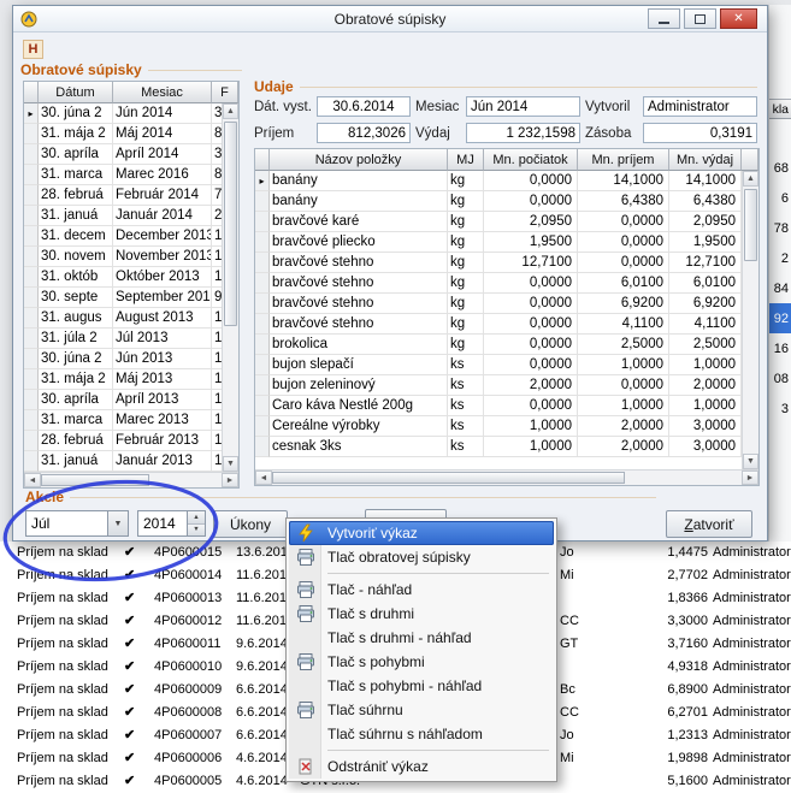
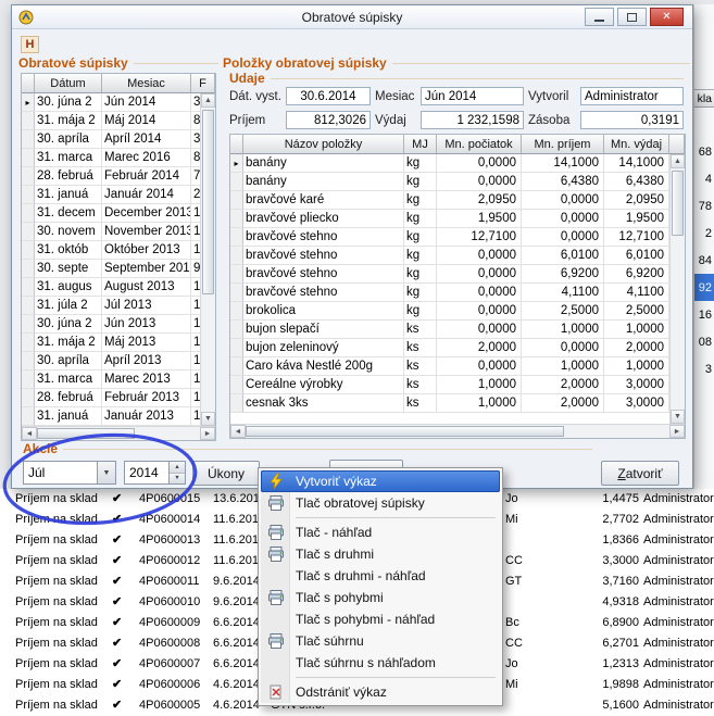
  Príjem na sklad
  ✔
  4P060015
  13.6.201
  Jo
  1,4475
  Administrator
  Príjea sklad
  4P0600014
  11.6.201
  Mi
  2,7702
  Administrator
  Príjem na sklad
  ✔
  4P0600013
  11.6.201
  1,8366
  Administrator
  Príjem na sklad
  ✔
  4P0600012
  11.6.201
  CC
  3,3000
  Administrator
  Príjem na sklad
  ✔
  4P0600011
  9.6.2014
  GT
  3,7160
  Administrator
  Príjem na sklad
  ✔
  4P0600010
  9.6.2014
  4,9318
  Administrator
  Príjem na sklad
  ✔
  4P0600009
  6.6.2014
  Bc
  6,8900
  Administrator
  Príjem na sklad
  ✔
  4P0600008
  6.6.2014
  CC
  6,2701
  Administrator
  Príjem na sklad
  ✔
  4P0600007
  6.6.2014
  Jo
  1,2313
  Administrator
  Príjem na sklad
  ✔
  4P0600006
  4.6.2014
  Mi
  1,9898
  Administrator
  Príjem na sklad
  ✔
  4P0600005
  4.6.2014
  5,1600
  Administrator
  kla
  68
- 6
+ 4
  78
  2
  84
  92
  16
  08
  3
  Obratové súpisky
  ✕
  H
  Obratové súpisky
  Dátum
  Mesiac
  F
  ▸
  30. júna 2
  Jún 2014
  3
  31. mája 2
  Máj 2014
  8
  30. apríla
  Apríl 2014
  3
  31. marca
  Marec 2016
  8
  28. februá
  Február 2014
  7
  31. januá
  Január 2014
  2
  31. decem
  December 2013
  1
  30. novem
  November 2013
  1
  31. októb
  Október 2013
  1
  30. septe
  September 201
  9
  31. augus
  August 2013
  1
  31. júla 2
  Júl 2013
  1
  30. júna 2
  Jún 2013
  1
  31. mája 2
  Máj 2013
  1
  30. apríla
  Apríl 2013
  1
  31. marca
  Marec 2013
  1
  28. februá
  Február 2013
  1
  31. januá
  Január 2013
  1
+ Položky obratovej súpisky
  Udaje
  Dát. vyst.
  30.6.2014
  Mesiac
  Jún 2014
  Vytvoril
  Administrator
  Príjem
  812,3026
  Výdaj
  1 232,1598
  Zásoba
  0,3191
  Názov položky
  MJ
  Mn. počiatok
  Mn. príjem
  Mn. výdaj
  ▸
  banány
  kg
  0,0000
  14,1000
  14,1000
  banány
  kg
  0,0000
  6,4380
  6,4380
  bravčové karé
  kg
  2,0950
  0,0000
  2,0950
  bravčové pliecko
  kg
  1,9500
  0,0000
  1,9500
  bravčové stehno
  kg
  12,7100
  0,0000
  12,7100
  bravčové stehno
  kg
  0,0000
  6,0100
  6,0100
  bravčové stehno
  kg
  0,0000
  6,9200
  6,9200
  bravčové stehno
  kg
  0,0000
  4,1100
  4,1100
  brokolica
  kg
  0,0000
  2,5000
  2,5000
  bujon slepačí
  ks
  0,0000
  1,0000
  1,0000
  bujon zeleninový
  ks
  2,0000
  0,0000
  2,0000
  Caro káva Nestlé 200g
  ks
  0,0000
  1,0000
  1,0000
  Cereálne výrobky
  ks
  1,0000
  2,0000
  3,0000
  cesnak 3ks
  ks
  1,0000
  2,0000
  3,0000
  Akie
  Júl
  2014
  Úkony
  Z
  atvoriť
  Vytvoriť výkaz
  Tlač obratovej súpisky
  Tlač - náhľad
  Tlač s druhmi
  Tlač s druhmi - náhľad
  Tlač s pohybmi
  Tlač s pohybmi - náhľad
  Tlač súhrnu
  Tlač súhrnu s náhľadom
  Odstrániť výkaz
